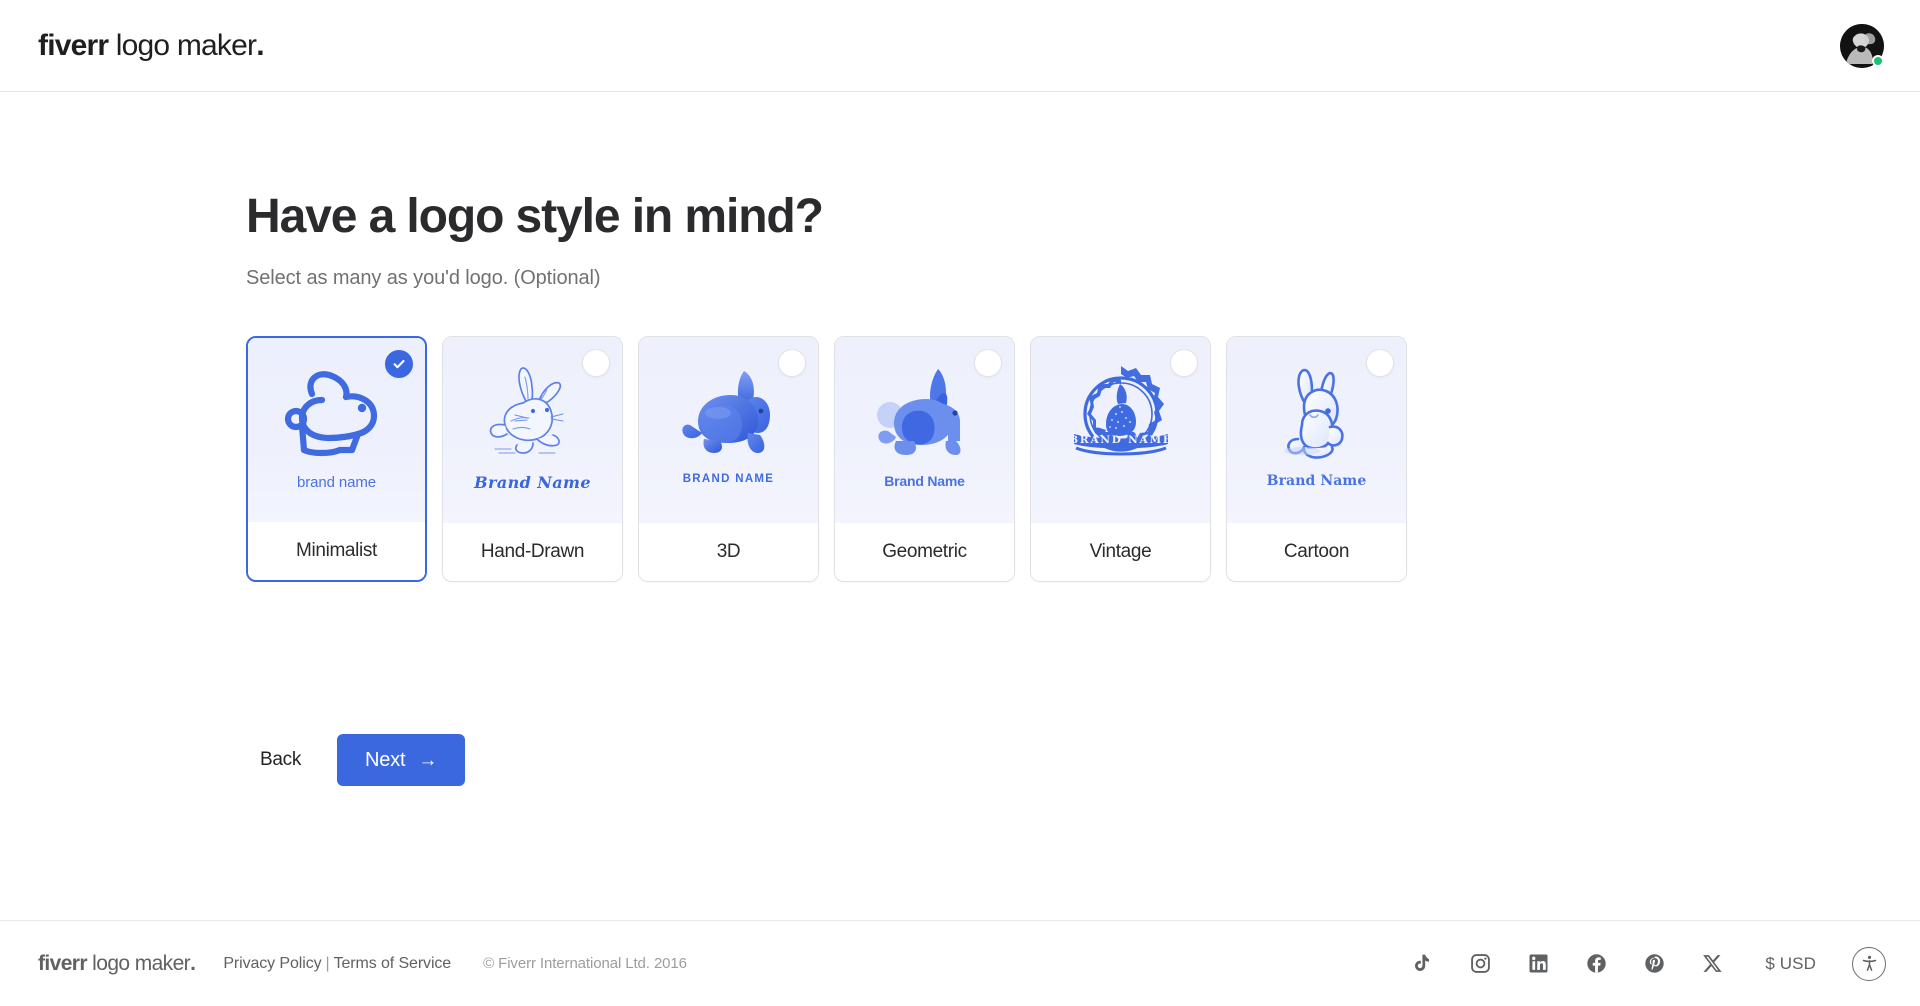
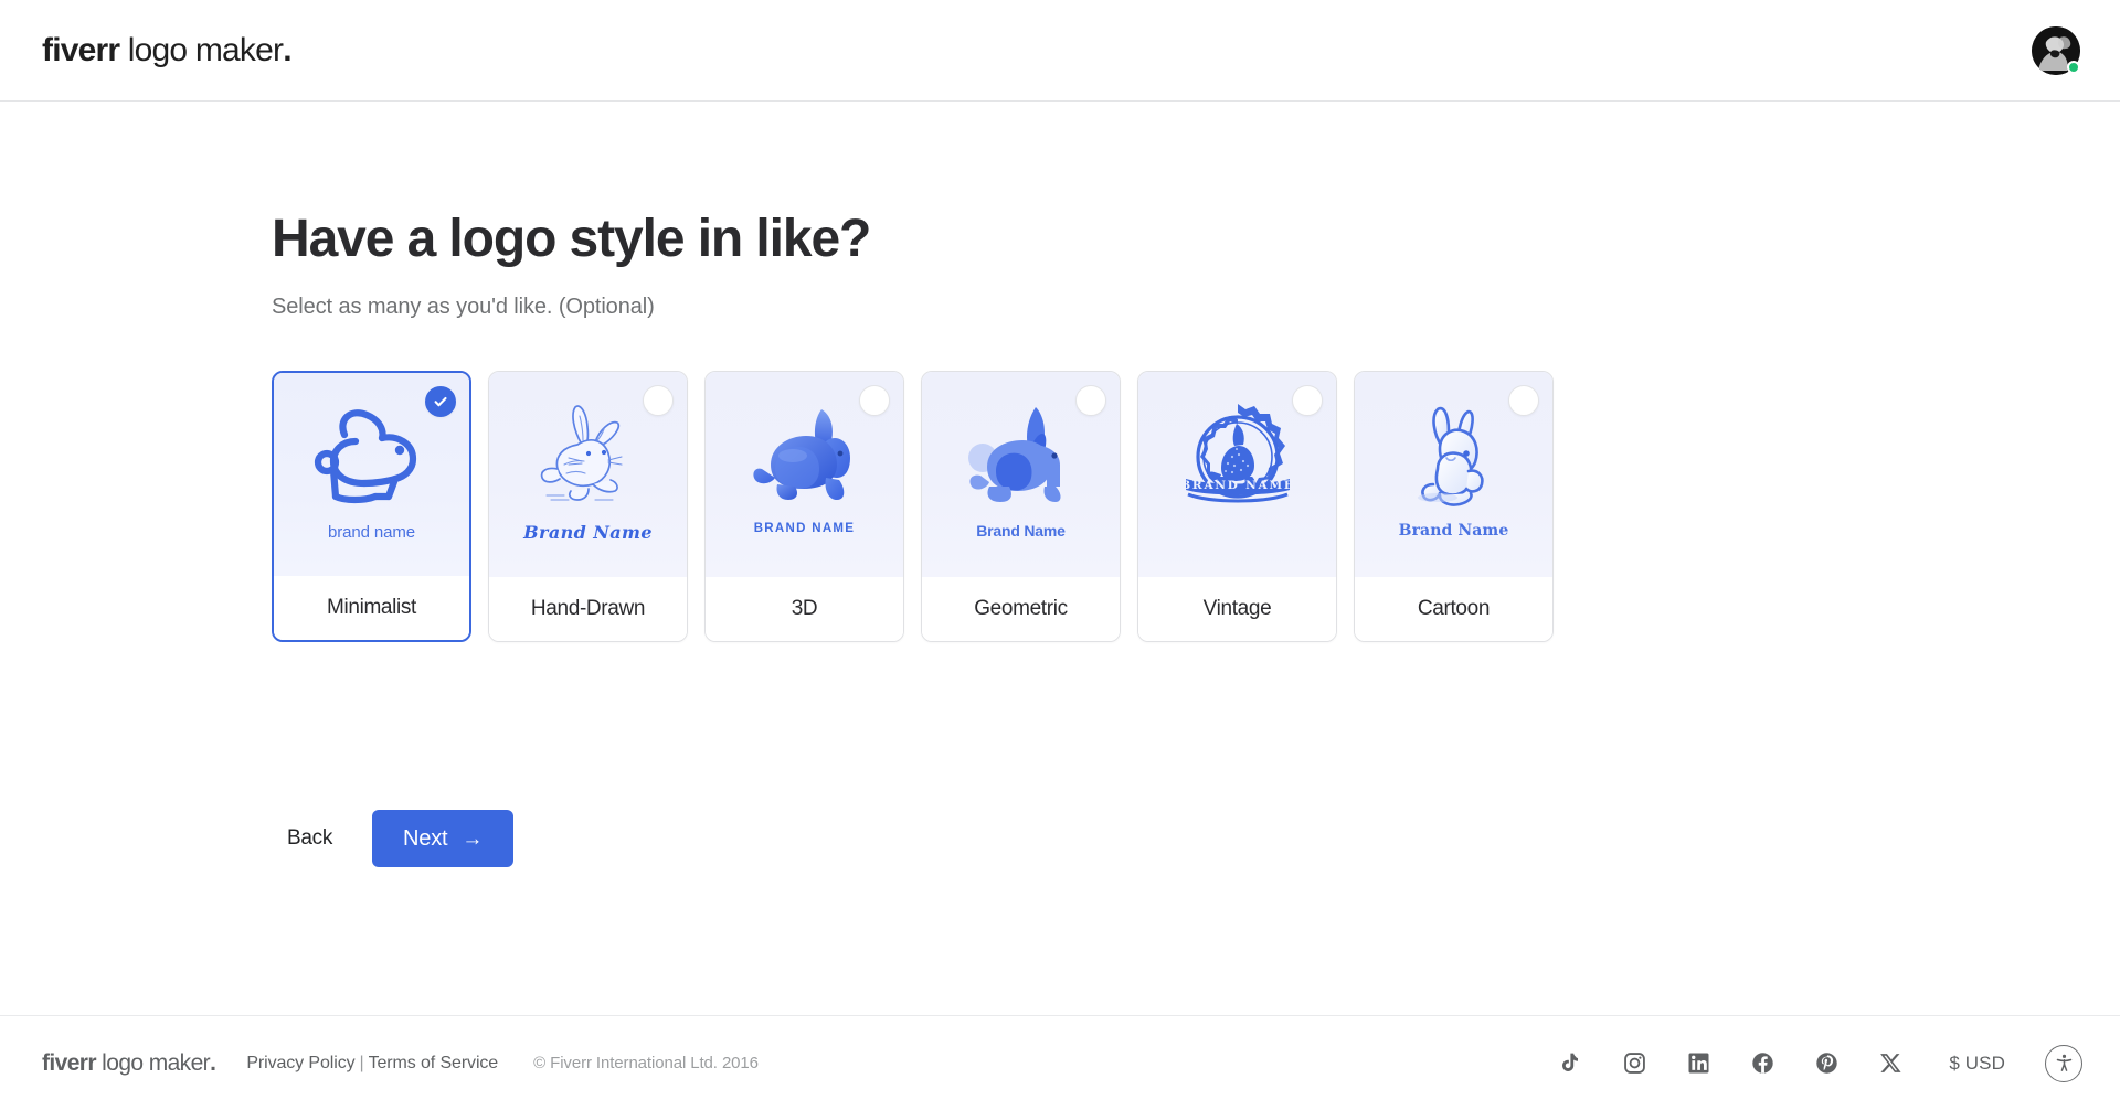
  fiverr logo maker.
- Have a logo style in mind?
+ Have a logo style in like?
- Select as many as you'd logo. (Optional)
+ Select as many as you'd like. (Optional)
  brand name
  Minimalist
  Brand Name
  Hand-Drawn
  BRAND NAME
  3D
  Brand Name
  Geometric
  BRAND NAME
  Vintage
  Brand Name
  Cartoon
  Back
  Next
  →
  fiverr logo maker.
  Privacy Policy | Terms of Service
  © Fiverr International Ltd. 2016
  $ USD
